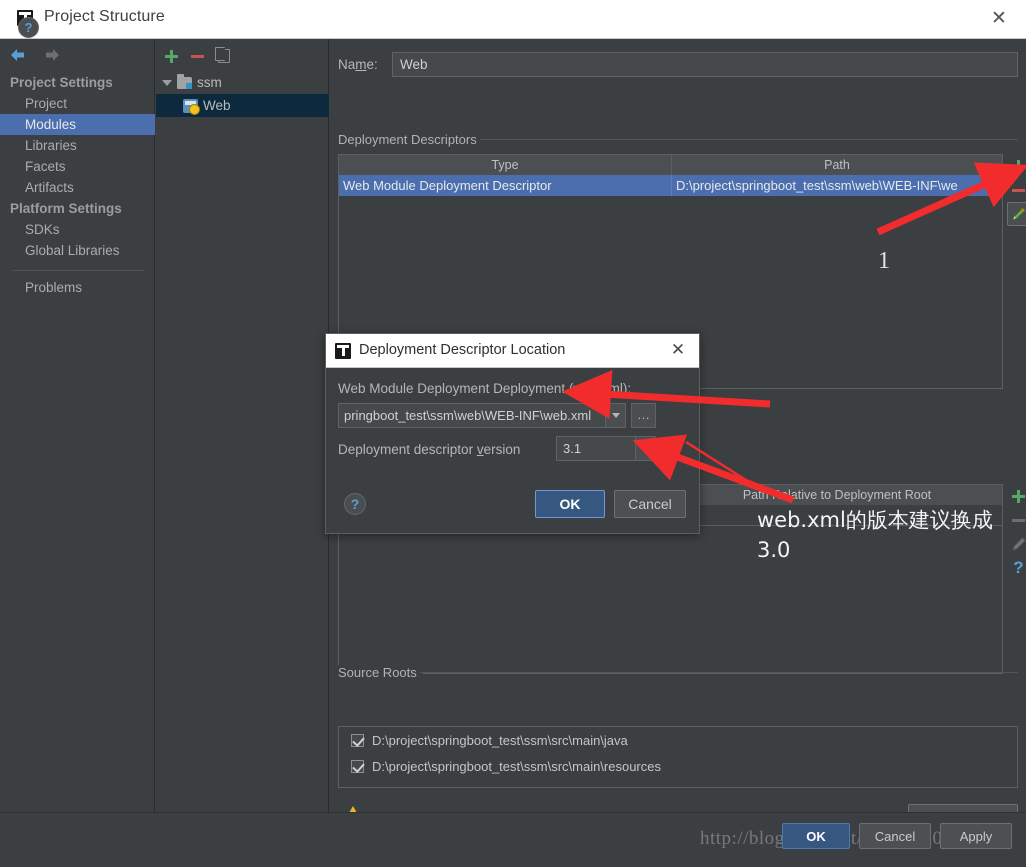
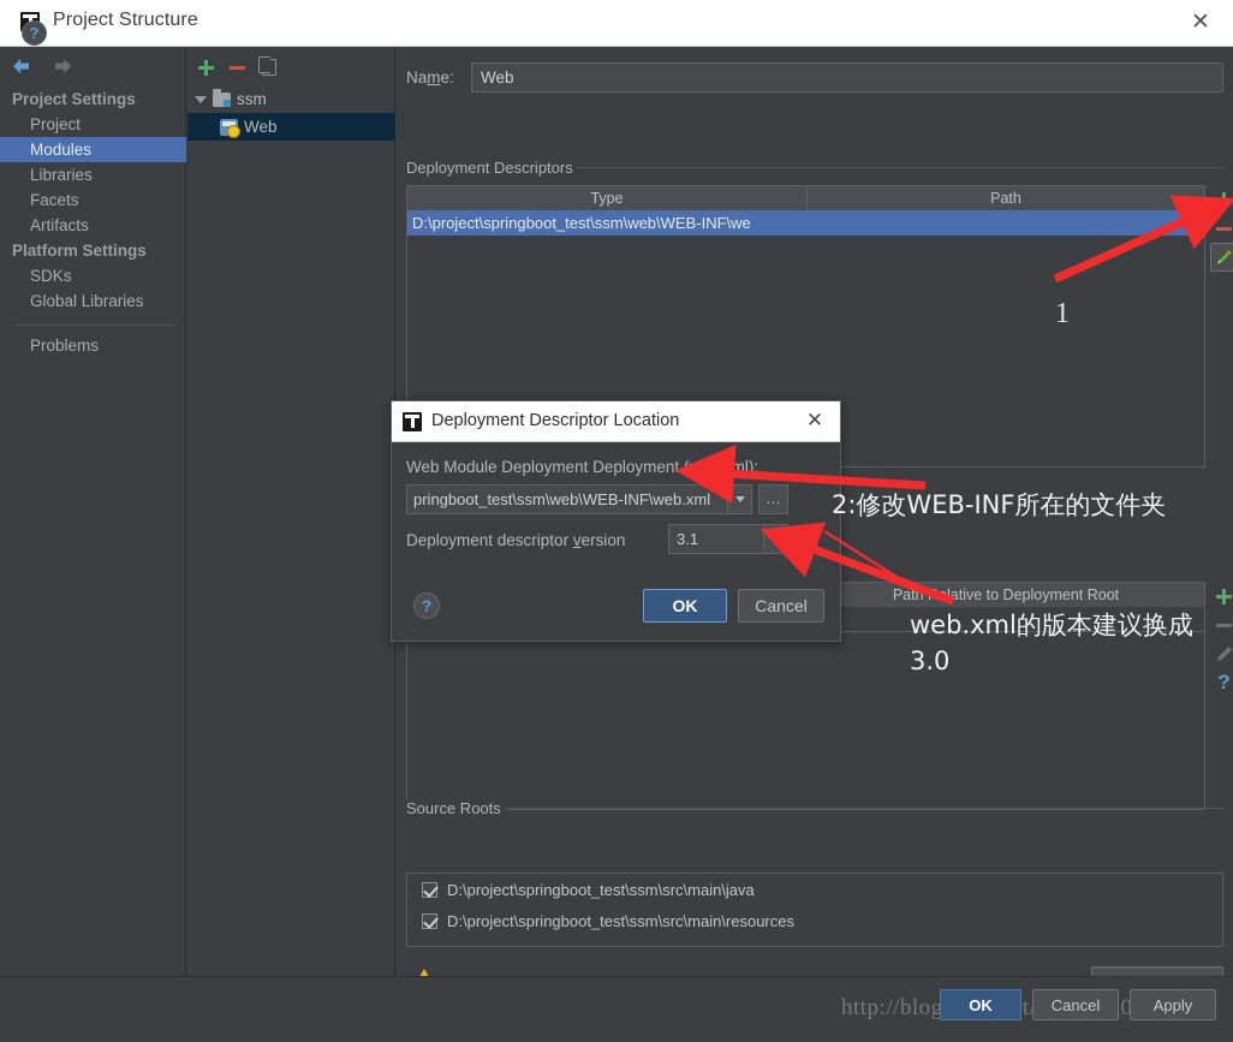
  Project Structure
  ✕
  Project Settings
  Project
  Modules
  Libraries
  Facets
  Artifacts
  Platform Settings
  SDKs
  Global Libraries
  Problems
  ssm
  Web
  Name:
  Web
  Deployment Descriptors
  Type
  Path
- Web Module Deployment Descriptor
  D:\project\springboot_test\ssm\web\WEB-INF\we
  Pathative to Deployment Root
  ?
  Source Roots
  D:\project\springboot_test\ssm\src\main\java
  D:\project\springboot_test\ssm\src\main\resources
  ?
  OK
  Cancel
  Apply
  Deployment Descriptor Location
  ✕
  Web Module Deployment Deployment (web.xml):
  pringboot_test\ssm\web\WEB-INF\web.xml
  …
  Deployment descriptor version
  3.1
  ?
  OK
  Cancel
  1
+ 2:修改WEB-INF所在的文件夹
  web.xml的版本建议换成 3.0
